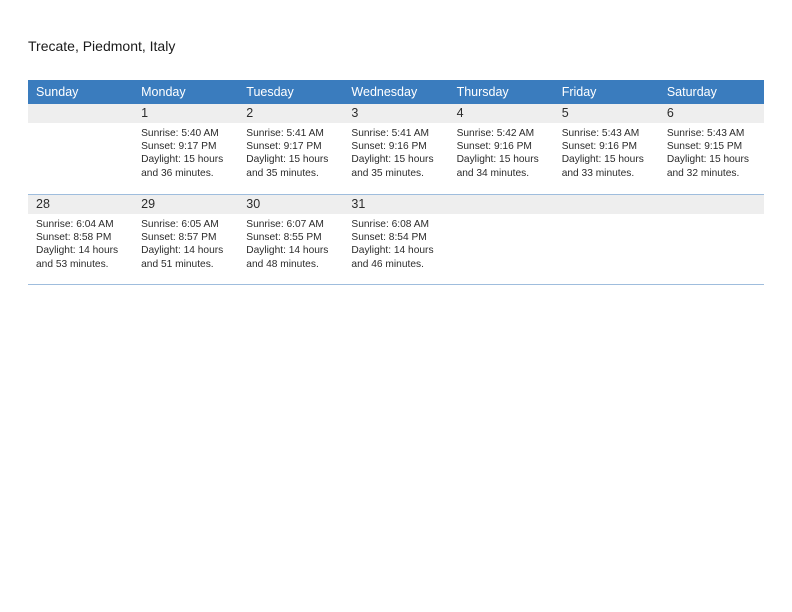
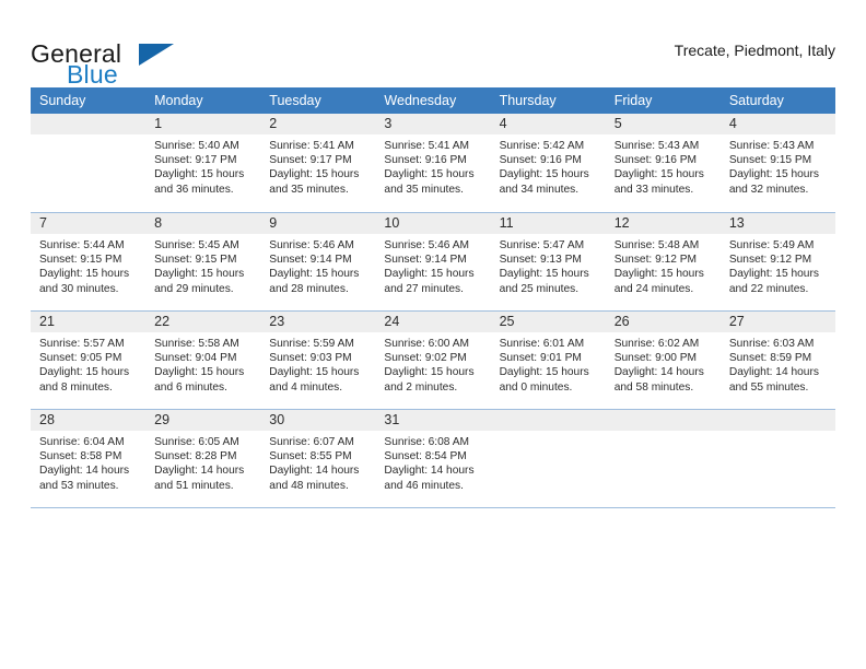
+ General
+ Blue
  Trecate, Piedmont, Italy
  Sunday	Monday	Tuesday	Wednesday	Thursday	Friday	Saturday
- 	1Sunrise: 5:40 AMSunset: 9:17 PMDaylight: 15 hoursand 36 minutes.	2Sunrise: 5:41 AMSunset: 9:17 PMDaylight: 15 hoursand 35 minutes.	3Sunrise: 5:41 AMSunset: 9:16 PMDaylight: 15 hoursand 35 minutes.	4Sunrise: 5:42 AMSunset: 9:16 PMDaylight: 15 hoursand 34 minutes.	5Sunrise: 5:43 AMSunset: 9:16 PMDaylight: 15 hoursand 33 minutes.	6Sunrise: 5:43 AMSunset: 9:15 PMDaylight: 15 hoursand 32 minutes.
+ 	1Sunrise: 5:40 AMSunset: 9:17 PMDaylight: 15 hoursand 36 minutes.	2Sunrise: 5:41 AMSunset: 9:17 PMDaylight: 15 hoursand 35 minutes.	3Sunrise: 5:41 AMSunset: 9:16 PMDaylight: 15 hoursand 35 minutes.	4Sunrise: 5:42 AMSunset: 9:16 PMDaylight: 15 hoursand 34 minutes.	5Sunrise: 5:43 AMSunset: 9:16 PMDaylight: 15 hoursand 33 minutes.	4Sunrise: 5:43 AMSunset: 9:15 PMDaylight: 15 hoursand 32 minutes.
+ 7Sunrise: 5:44 AMSunset: 9:15 PMDaylight: 15 hoursand 30 minutes.	8Sunrise: 5:45 AMSunset: 9:15 PMDaylight: 15 hoursand 29 minutes.	9Sunrise: 5:46 AMSunset: 9:14 PMDaylight: 15 hoursand 28 minutes.	10Sunrise: 5:46 AMSunset: 9:14 PMDaylight: 15 hoursand 27 minutes.	11Sunrise: 5:47 AMSunset: 9:13 PMDaylight: 15 hoursand 25 minutes.	12Sunrise: 5:48 AMSunset: 9:12 PMDaylight: 15 hoursand 24 minutes.	13Sunrise: 5:49 AMSunset: 9:12 PMDaylight: 15 hoursand 22 minutes.
+ 21Sunrise: 5:57 AMSunset: 9:05 PMDaylight: 15 hoursand 8 minutes.	22Sunrise: 5:58 AMSunset: 9:04 PMDaylight: 15 hoursand 6 minutes.	23Sunrise: 5:59 AMSunset: 9:03 PMDaylight: 15 hoursand 4 minutes.	24Sunrise: 6:00 AMSunset: 9:02 PMDaylight: 15 hoursand 2 minutes.	25Sunrise: 6:01 AMSunset: 9:01 PMDaylight: 15 hoursand 0 minutes.	26Sunrise: 6:02 AMSunset: 9:00 PMDaylight: 14 hoursand 58 minutes.	27Sunrise: 6:03 AMSunset: 8:59 PMDaylight: 14 hoursand 55 minutes.
- 28Sunrise: 6:04 AMSunset: 8:58 PMDaylight: 14 hoursand 53 minutes.	29Sunrise: 6:05 AMSunset: 8:57 PMDaylight: 14 hoursand 51 minutes.	30Sunrise: 6:07 AMSunset: 8:55 PMDaylight: 14 hoursand 48 minutes.	31Sunrise: 6:08 AMSunset: 8:54 PMDaylight: 14 hoursand 46 minutes.
+ 28Sunrise: 6:04 AMSunset: 8:58 PMDaylight: 14 hoursand 53 minutes.	29Sunrise: 6:05 AMSunset: 8:28 PMDaylight: 14 hoursand 51 minutes.	30Sunrise: 6:07 AMSunset: 8:55 PMDaylight: 14 hoursand 48 minutes.	31Sunrise: 6:08 AMSunset: 8:54 PMDaylight: 14 hoursand 46 minutes.
